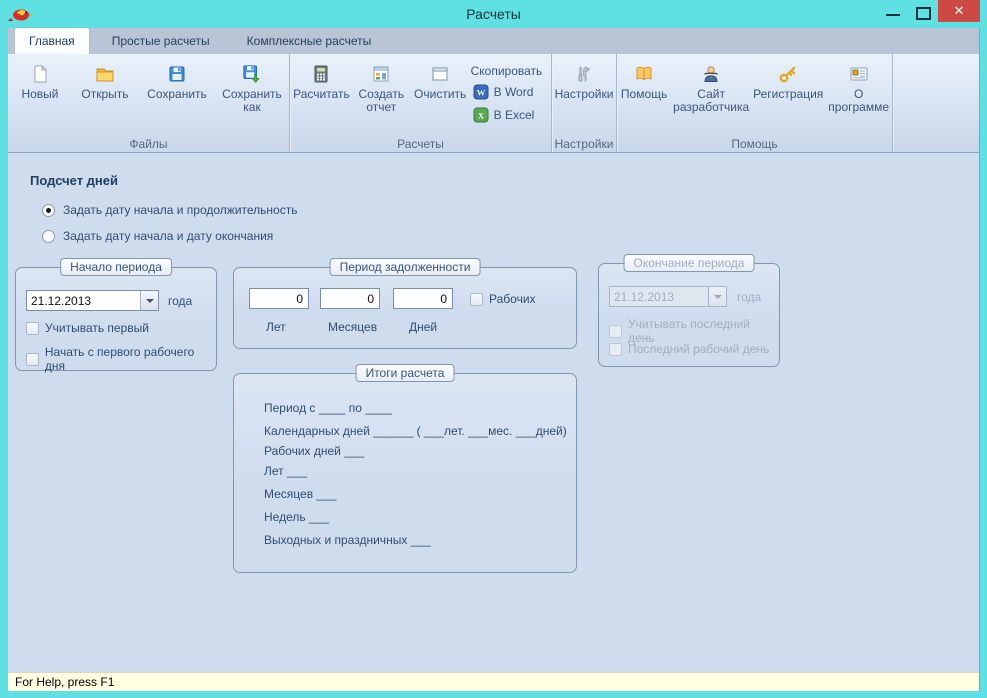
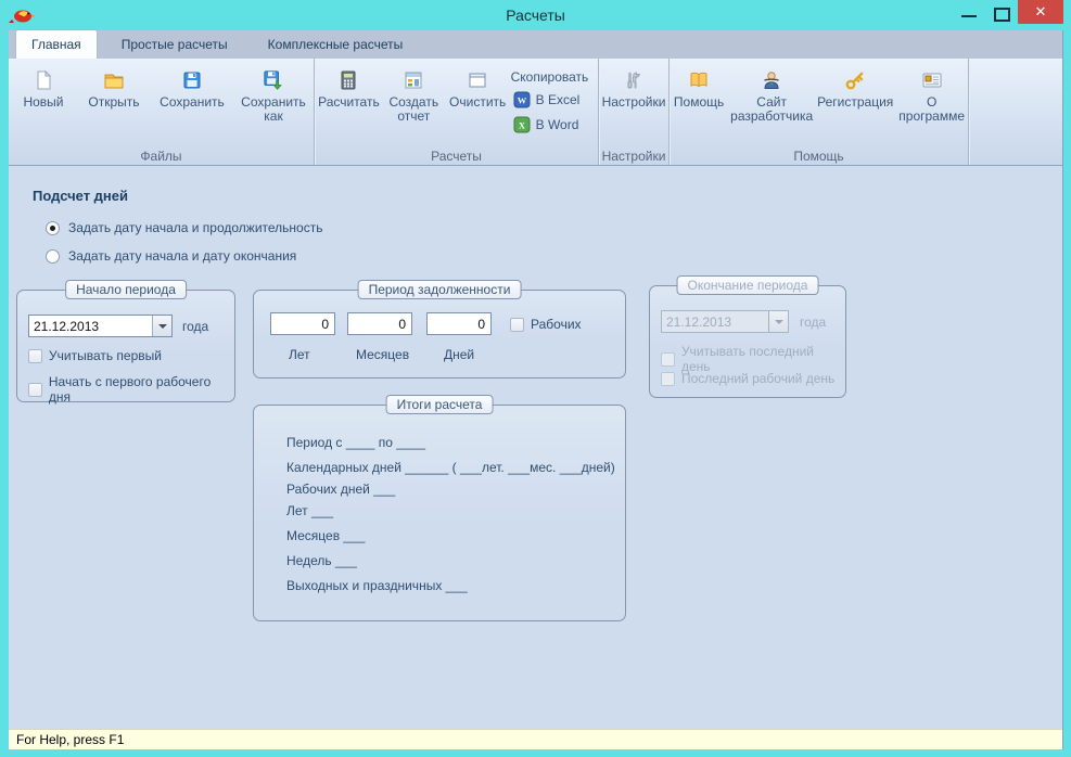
  Расчеты
  ✕
  Главная
  Простые расчеты
  Комплексные расчеты
  Новый
  Открыть
  Сохранить
  Сохранить как
  Файлы
  Расчитать
  Создать отчет
  Очистить
  Скопировать
  W
- В Word
+ В Excel
  X
- В Excel
+ В Word
  Расчеты
  Настройки
  Настройки
  Помощь
  Сайт разработчика
  Регистрация
  О программе
  Помощь
  Подсчет дней
  Задать дату начала и продолжительность
  Задать дату начала и дату окончания
  Начало периода
  21.12.2013
  года
  Учитывать первый
  Начать с первого рабочего дня
  Период задолженности
  0
  0
  0
  Рабочих
  Лет
  Месяцев
  Дней
  Окончание периода
  21.12.2013
  года
  Учитывать последний день
  Последний рабочий день
  Итоги расчета
  Период с ____ по ____
  Календарных дней ______ ( ___лет. ___мес. ___дней)
  Рабочих дней ___
  Лет ___
  Месяцев ___
  Недель ___
  Выходных и праздничных ___
  For Help, press F1
